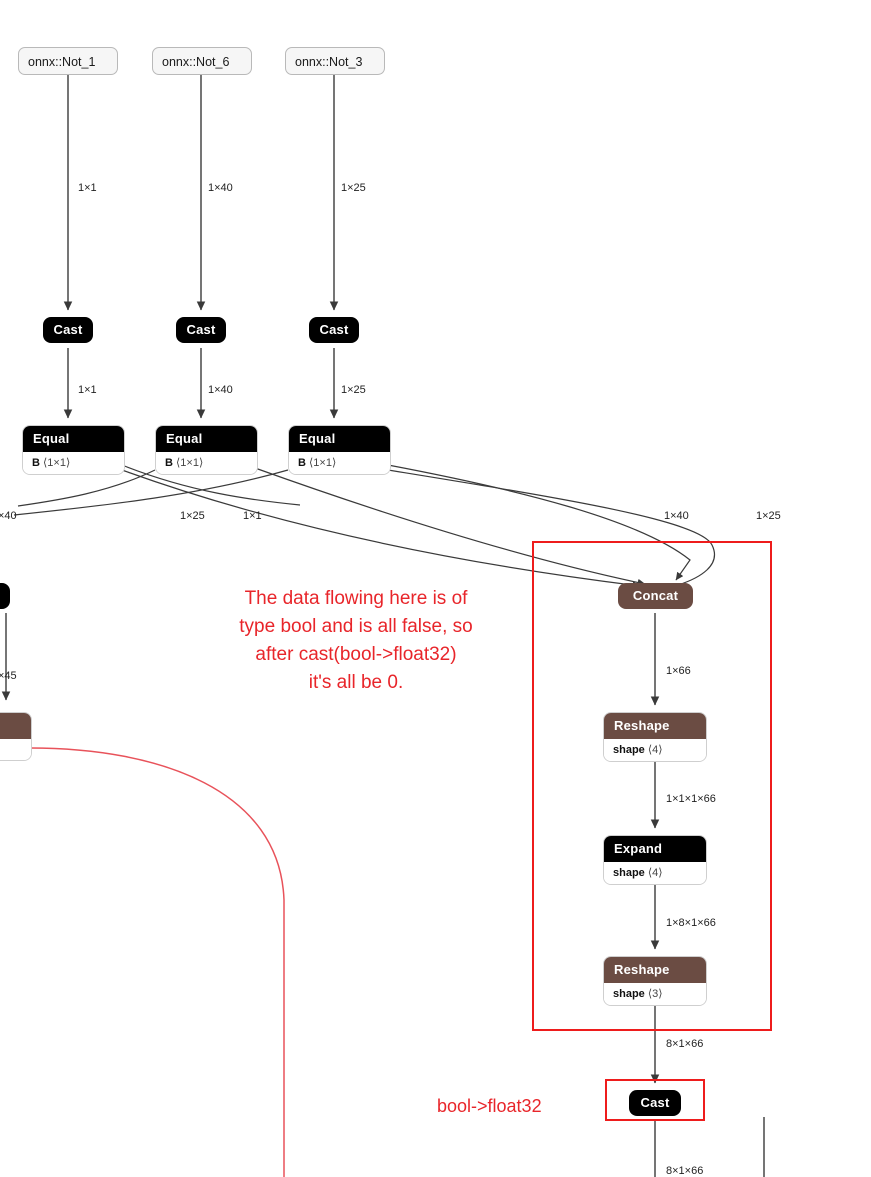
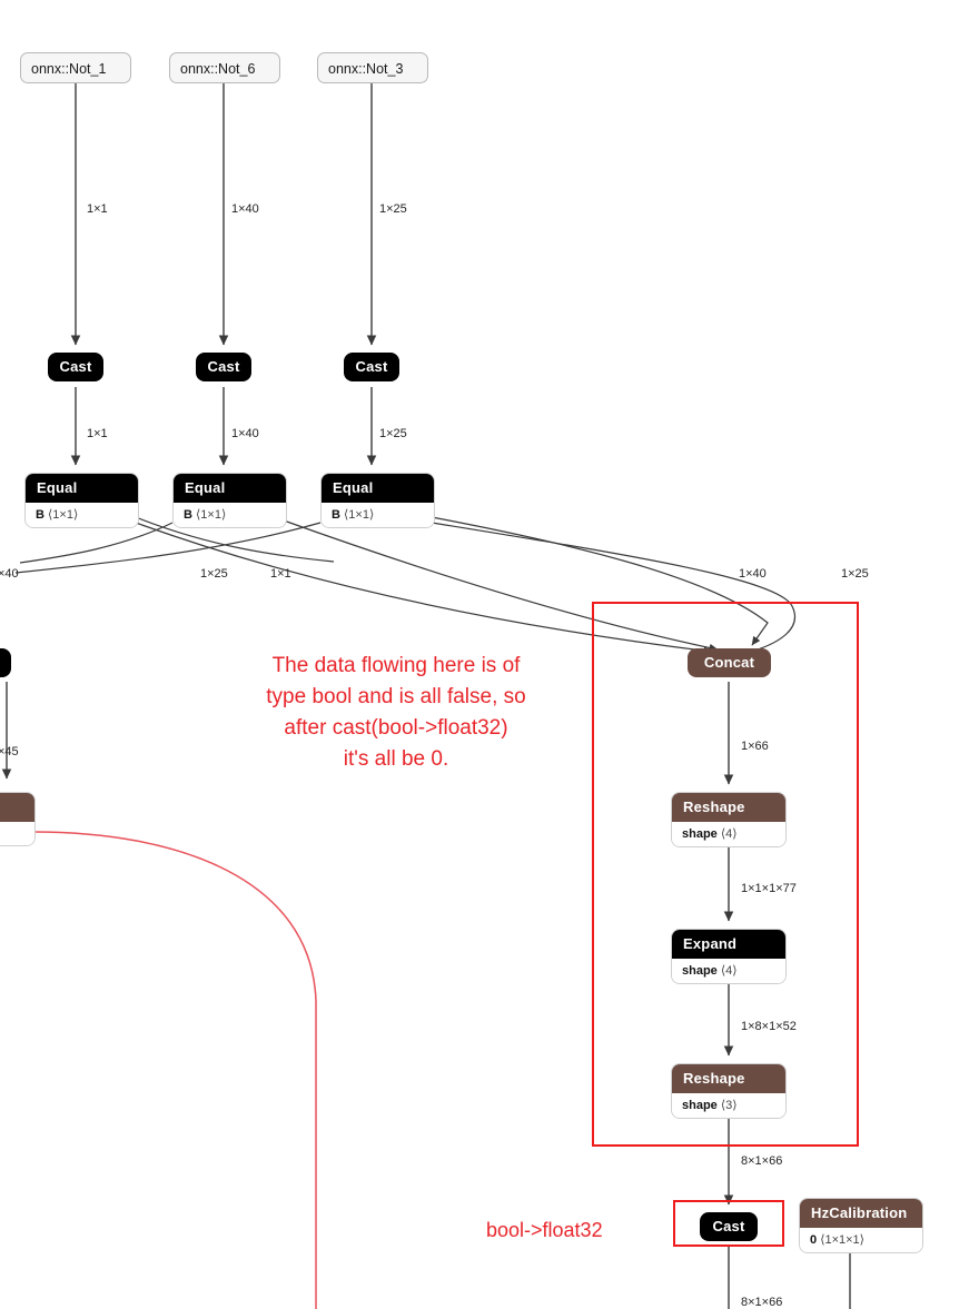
  onnx::Not_1
  onnx::Not_6
  onnx::Not_3
  Cast
  Cast
  Cast
  Equal
  B ⟨1×1⟩
  Equal
  B ⟨1×1⟩
  Equal
  B ⟨1×1⟩
  Concat
  Reshape
  shape ⟨4⟩
  Expand
  shape ⟨4⟩
  Reshape
  shape ⟨3⟩
  Cast
+ HzCalibration
+ 0 ⟨1×1×1⟩
  1×1
  1×40
  1×25
  1×1
  1×40
  1×25
  ×40
  1×25
  1×1
  1×40
  1×25
  ×45
  1×66
- 1×1×1×66
+ 1×1×1×77
- 1×8×1×66
+ 1×8×1×52
  8×1×66
  8×1×66
  The data flowing here is of
  type bool and is all false, so
  after cast(bool->float32)
  it's all be 0.
  bool->float32
